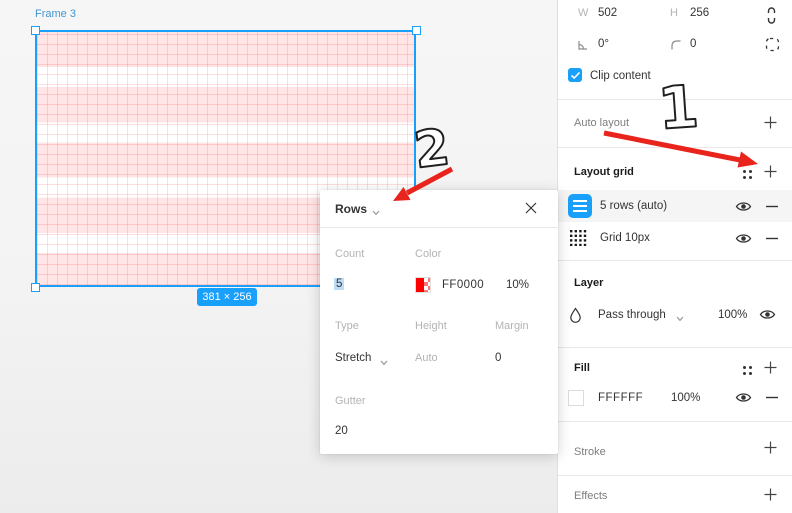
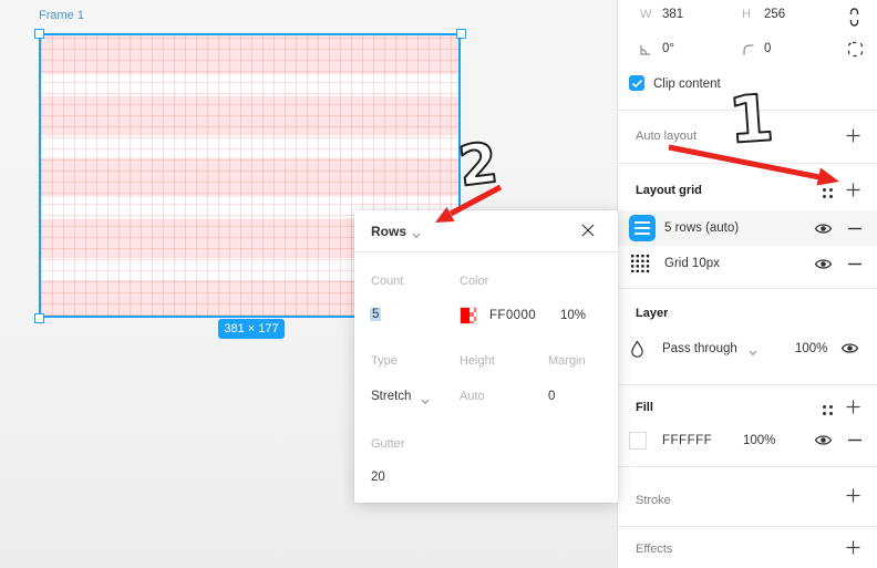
- Frame 3
+ Frame 1
- 381 × 256
+ 381 × 177
  W
- 502
+ 381
  H
  256
  0°
  0
  Clip content
  Auto layout
  Layout grid
  5 rows (auto)
  Grid 10px
  Layer
  Pass through
  100%
  Fill
  FFFFFF
  100%
  Stroke
  Effects
  Rows
  Count
  Color
  5
  FF0000
  10%
  Type
  Height
  Margin
  Stretch
  Auto
  0
  Gutter
  20
